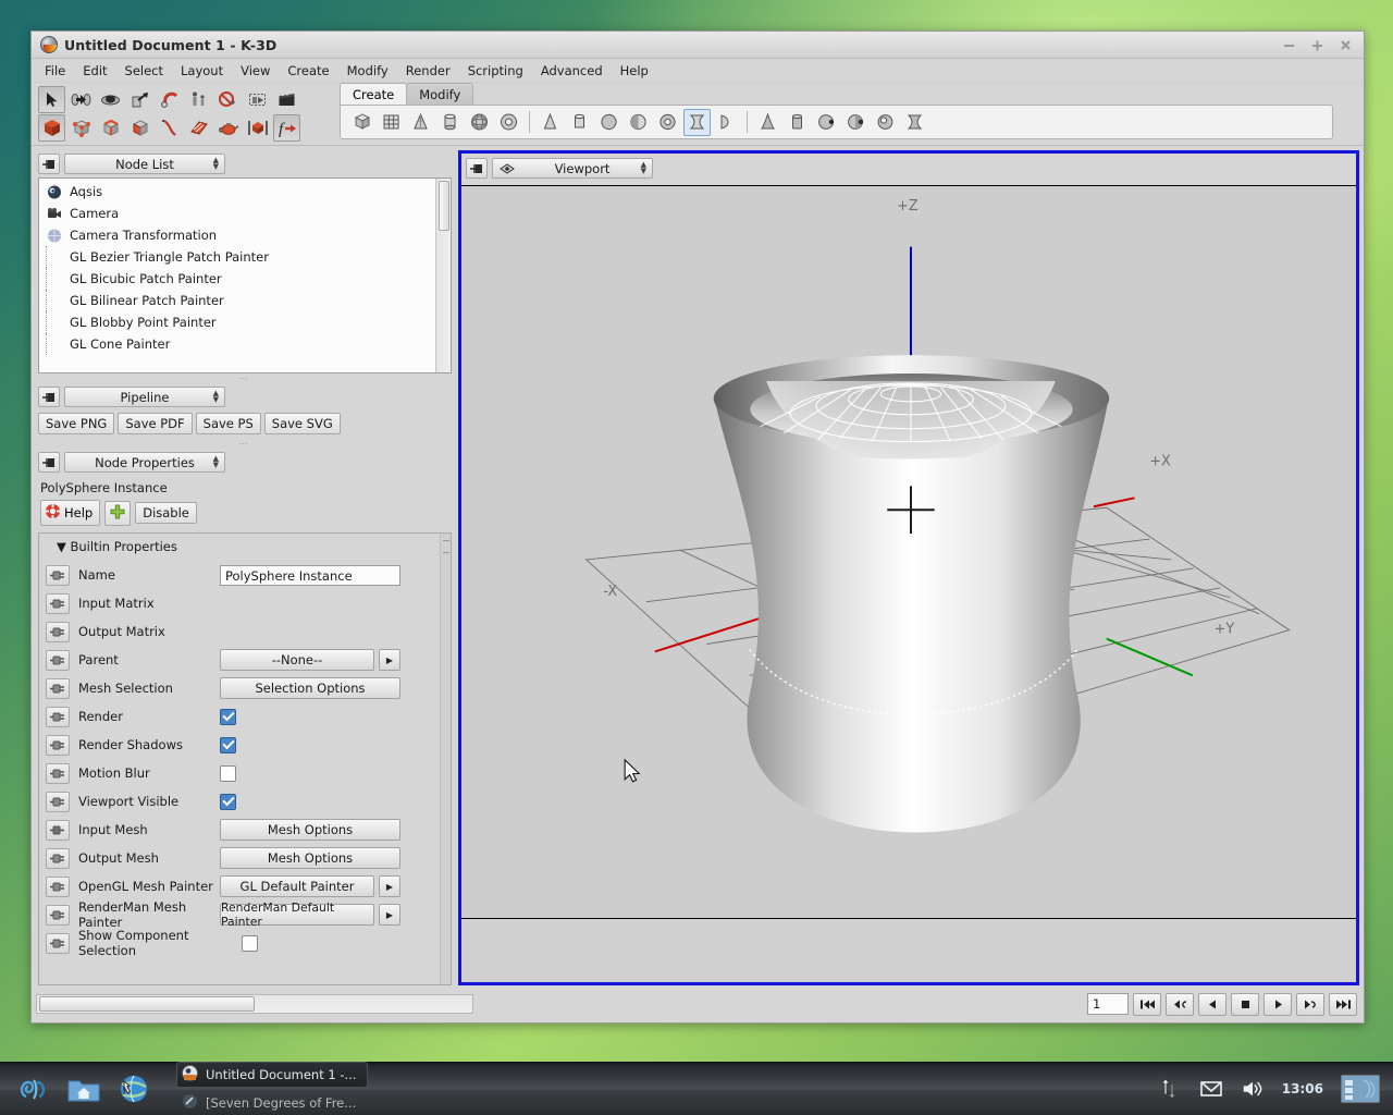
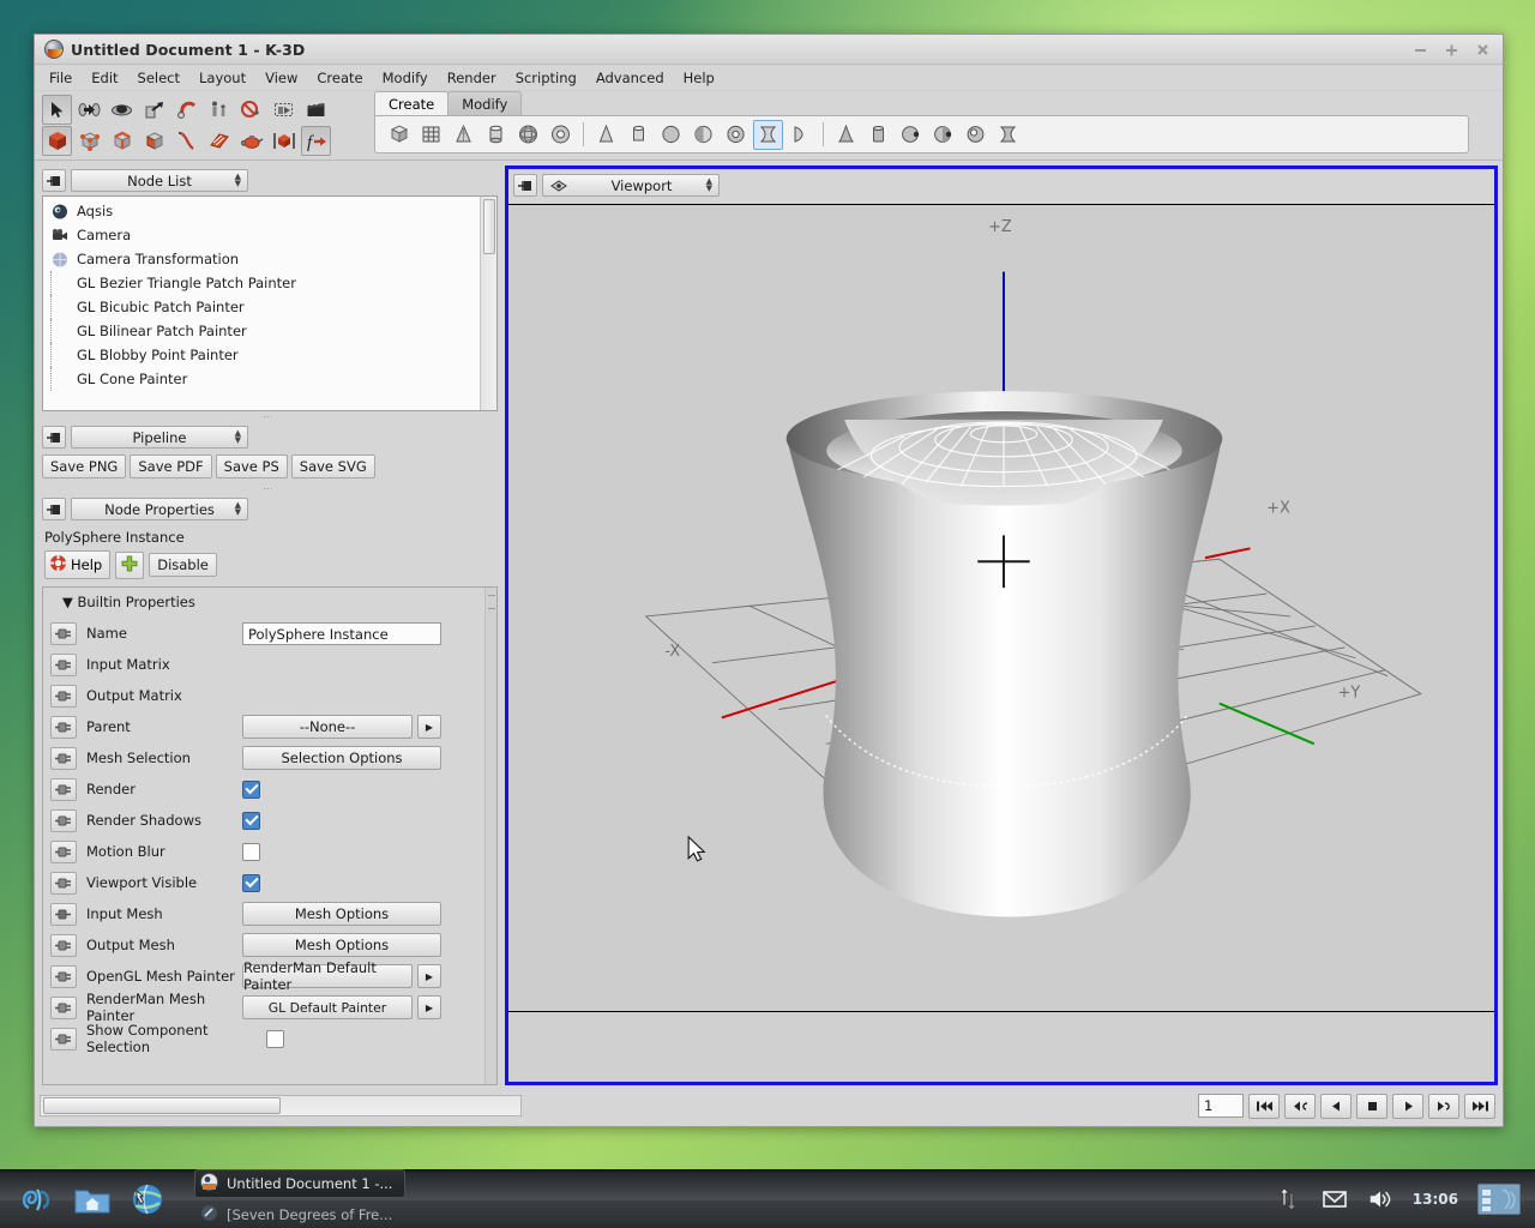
  Untitled Document 1 - K-3D
  File
  Edit
  Select
  Layout
  View
  Create
  Modify
  Render
  Scripting
  Advanced
  Help
  f
  Create
  Modify
  Node List
  ▲
  ▼
  Aqsis
  Camera
  Camera Transformation
  GL Bezier Triangle Patch Painter
  GL Bicubic Patch Painter
  GL Bilinear Patch Painter
  GL Blobby Point Painter
  GL Cone Painter
  ⋯
  Pipeline
  ▲
  ▼
  Save PNG
  Save PDF
  Save PS
  Save SVG
  ⋯
  Node Properties
  ▲
  ▼
  PolySphere Instance
  Help
  Disable
  ▼ Builtin Properties
  Name
  PolySphere Instance
  Input Matrix
  Output Matrix
  Parent
  --None--
  ▶
  Mesh Selection
  Selection Options
  Render
  Render Shadows
  Motion Blur
  Viewport Visible
  Input Mesh
  Mesh Options
  Output Mesh
  Mesh Options
  OpenGL Mesh Painter
- GL Default Painter
+ RenderMan Default Painter
  ▶
  RenderMan Mesh Painter
- RenderMan Default Painter
+ GL Default Painter
  ▶
  Show Component Selection
  Viewport
  ▲
  ▼
  +Z
  +X
  -X
  +Y
  1
  Untitled Document 1 -...
  [Seven Degrees of Fre...
  13:06
